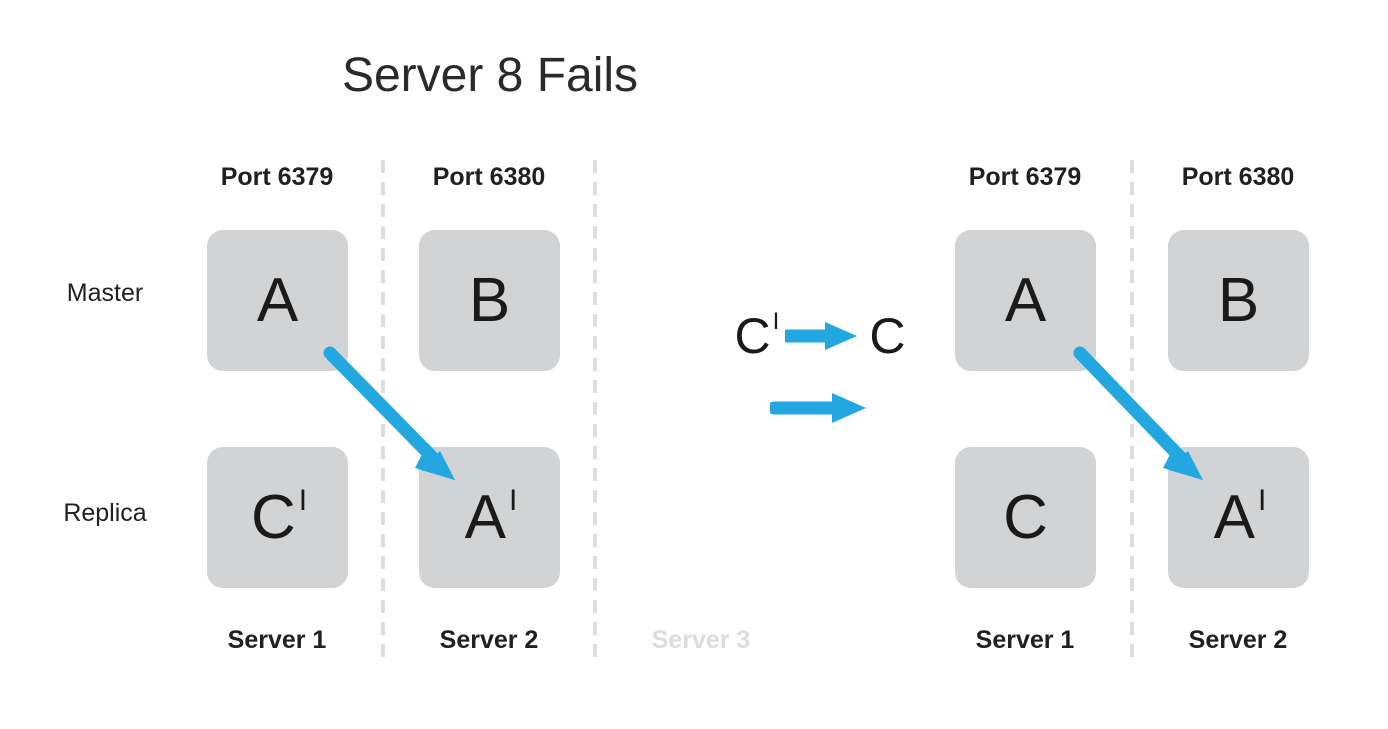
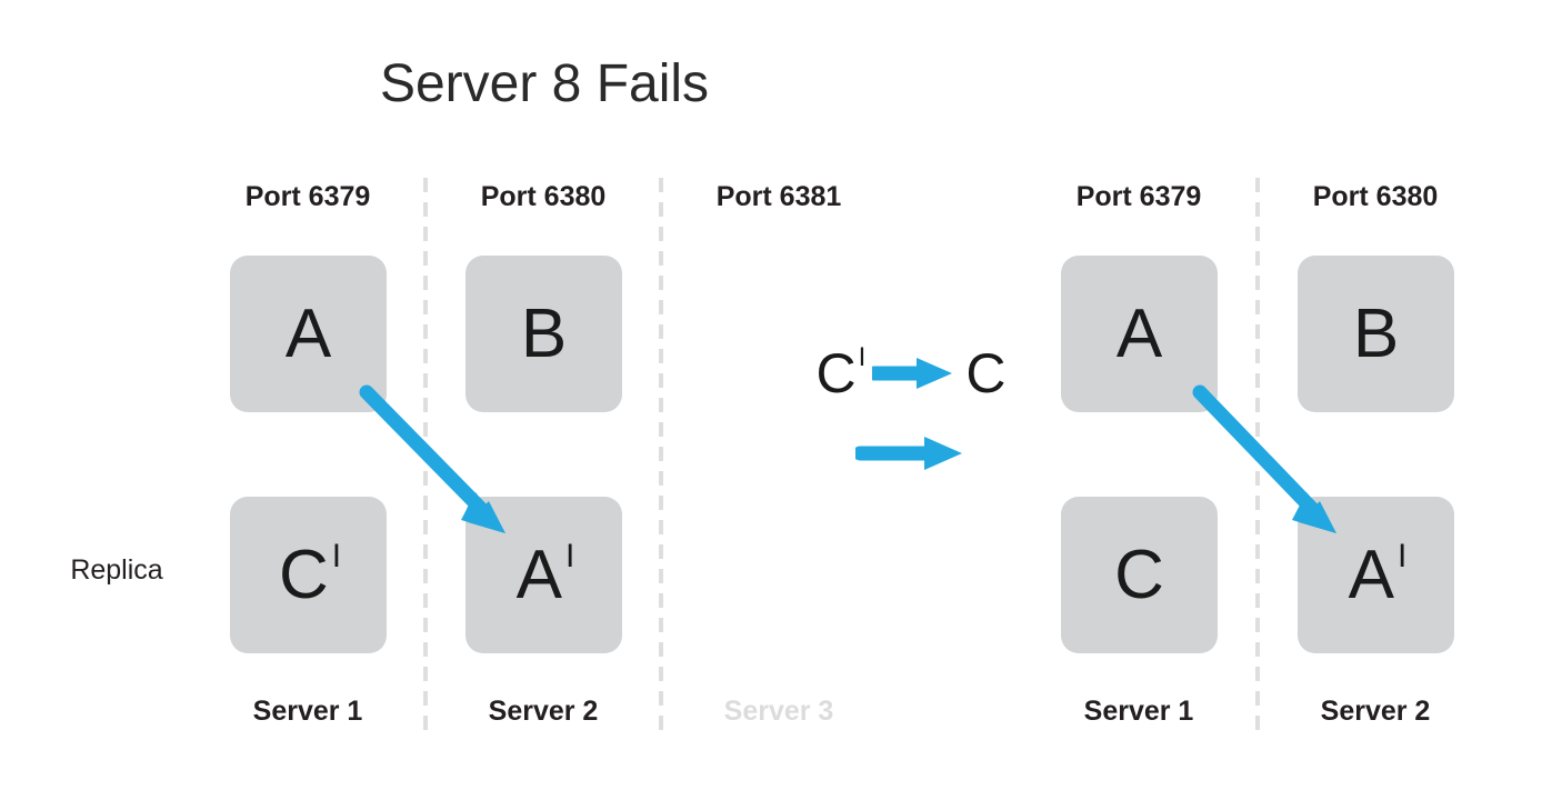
  Server 8 Fails
- Master
  Replica
  Port 6379
  Port 6380
+ Port 6381
  A
  B
  CI
  AI
  Server 1
  Server 2
  Server 3
  CI
  C
  Port 6379
  Port 6380
  A
  B
  C
  AI
  Server 1
  Server 2
